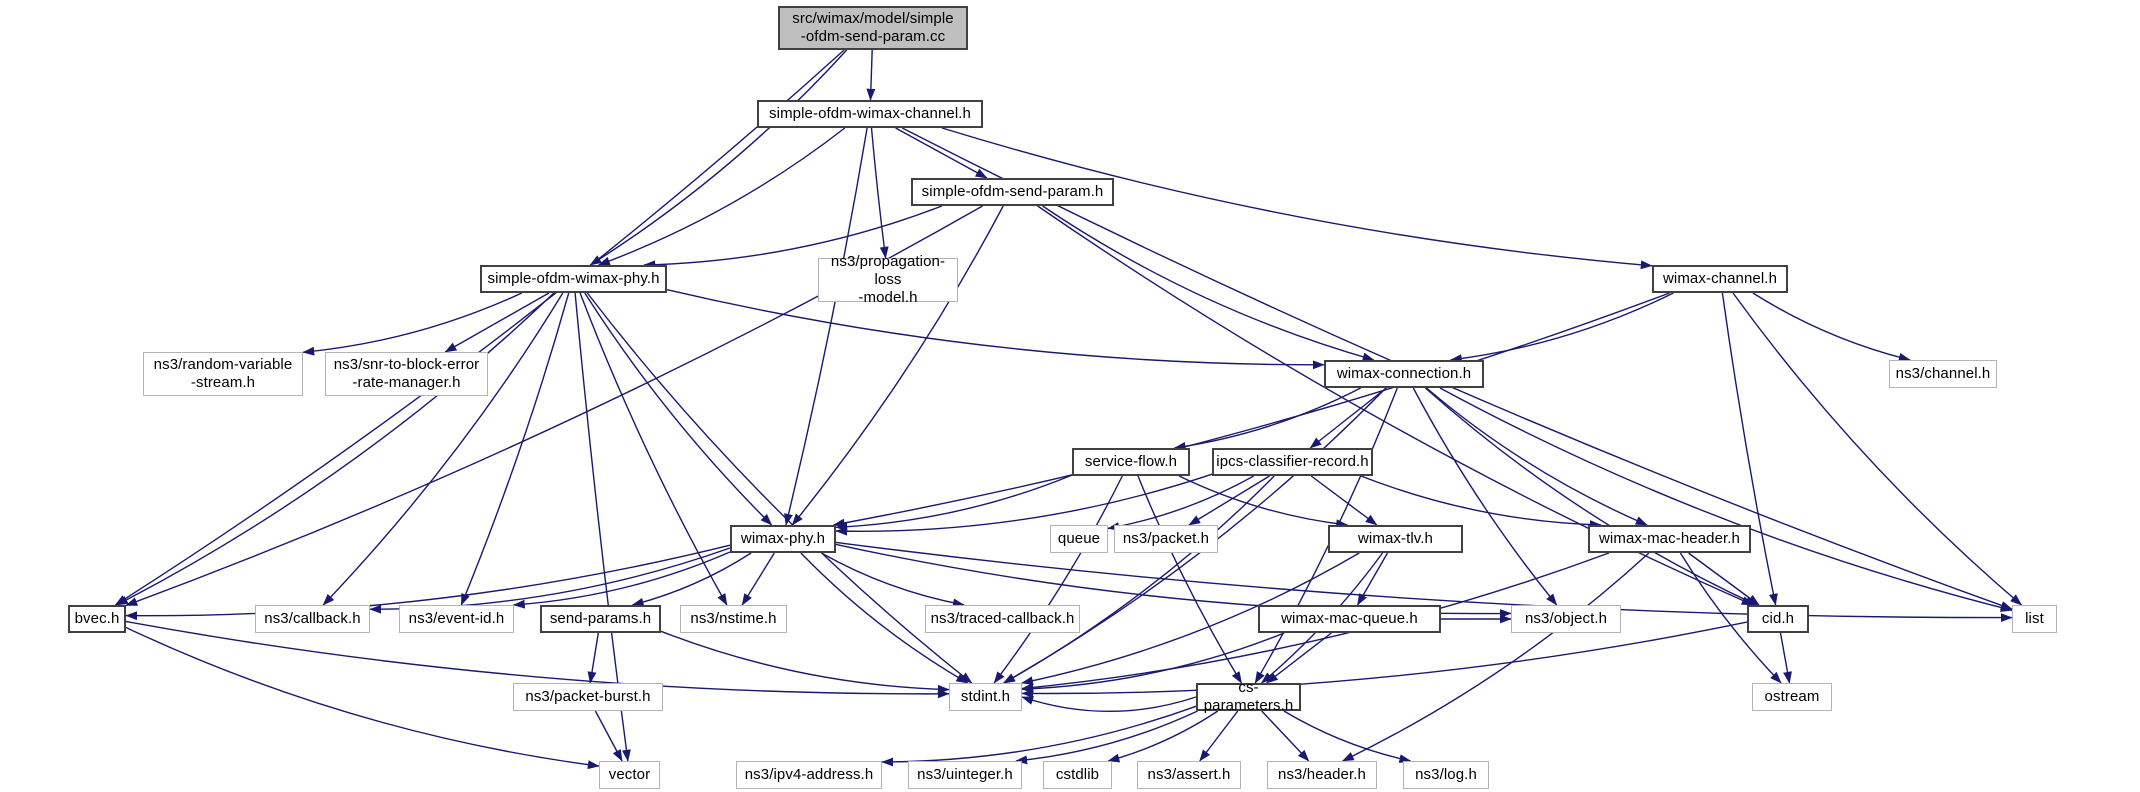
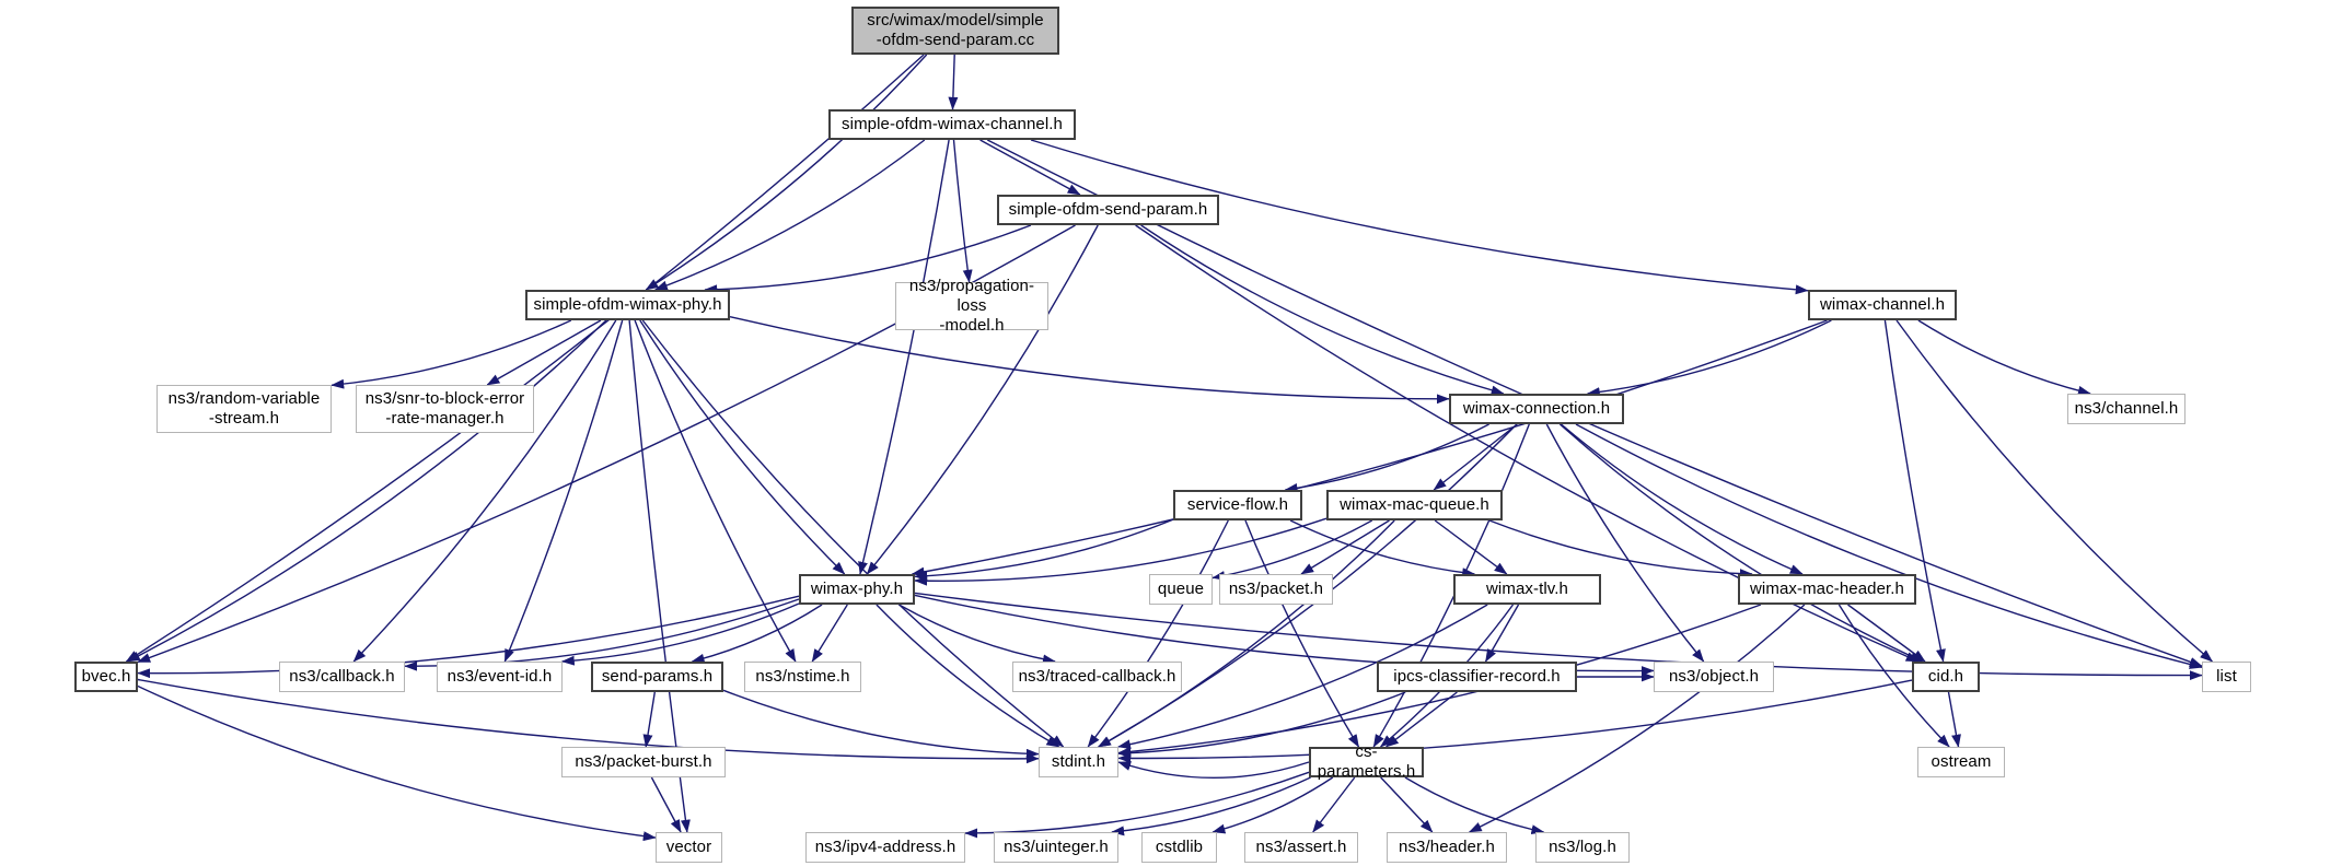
  src/wimax/model/simple
  -ofdm-send-param.cc
  simple-ofdm-wimax-channel.h
  simple-ofdm-send-param.h
  simple-ofdm-wimax-phy.h
  ns3/propagation-loss
  -model.h
  wimax-channel.h
  ns3/random-variable
  -stream.h
  ns3/snr-to-block-error
  -rate-manager.h
  wimax-connection.h
  ns3/channel.h
  service-flow.h
- ipcs-classifier-record.h
+ wimax-mac-queue.h
  wimax-phy.h
  queue
  ns3/packet.h
  wimax-tlv.h
  wimax-mac-header.h
  bvec.h
  ns3/callback.h
  ns3/event-id.h
  send-params.h
  ns3/nstime.h
  ns3/traced-callback.h
- wimax-mac-queue.h
+ ipcs-classifier-record.h
  ns3/object.h
  cid.h
  list
  ns3/packet-burst.h
  stdint.h
  cs-parameters.h
  ostream
  vector
  ns3/ipv4-address.h
  ns3/uinteger.h
  cstdlib
  ns3/assert.h
  ns3/header.h
  ns3/log.h
